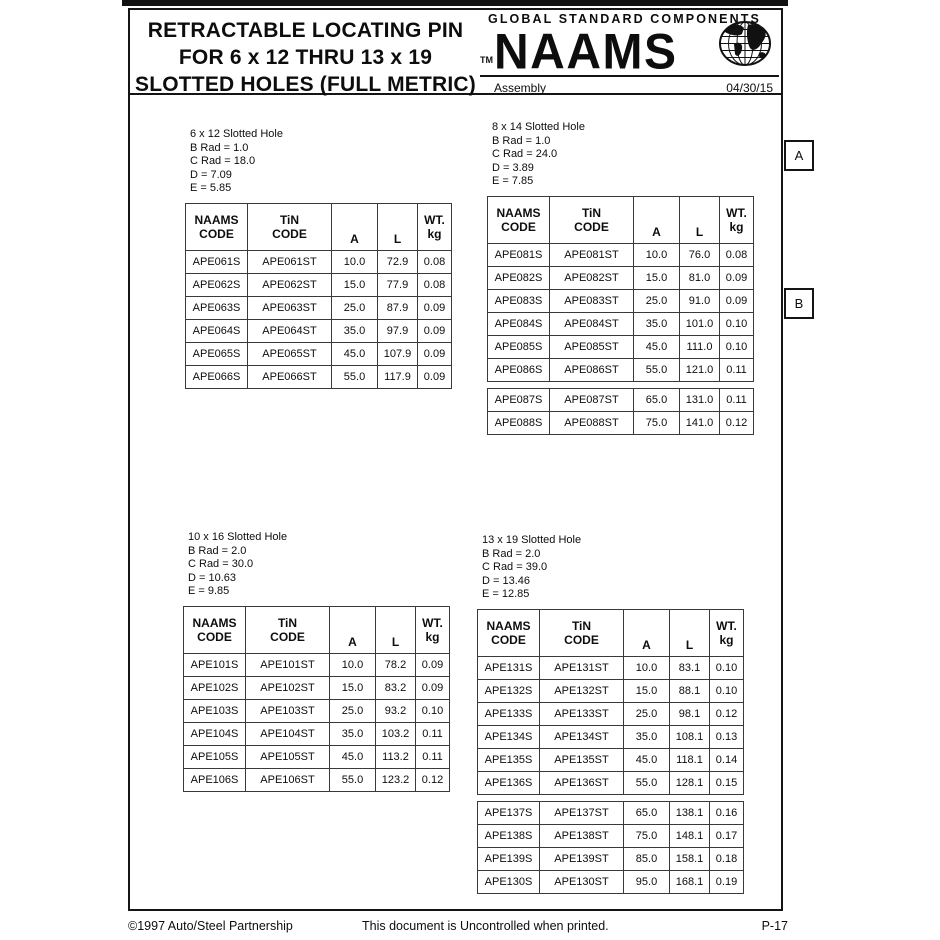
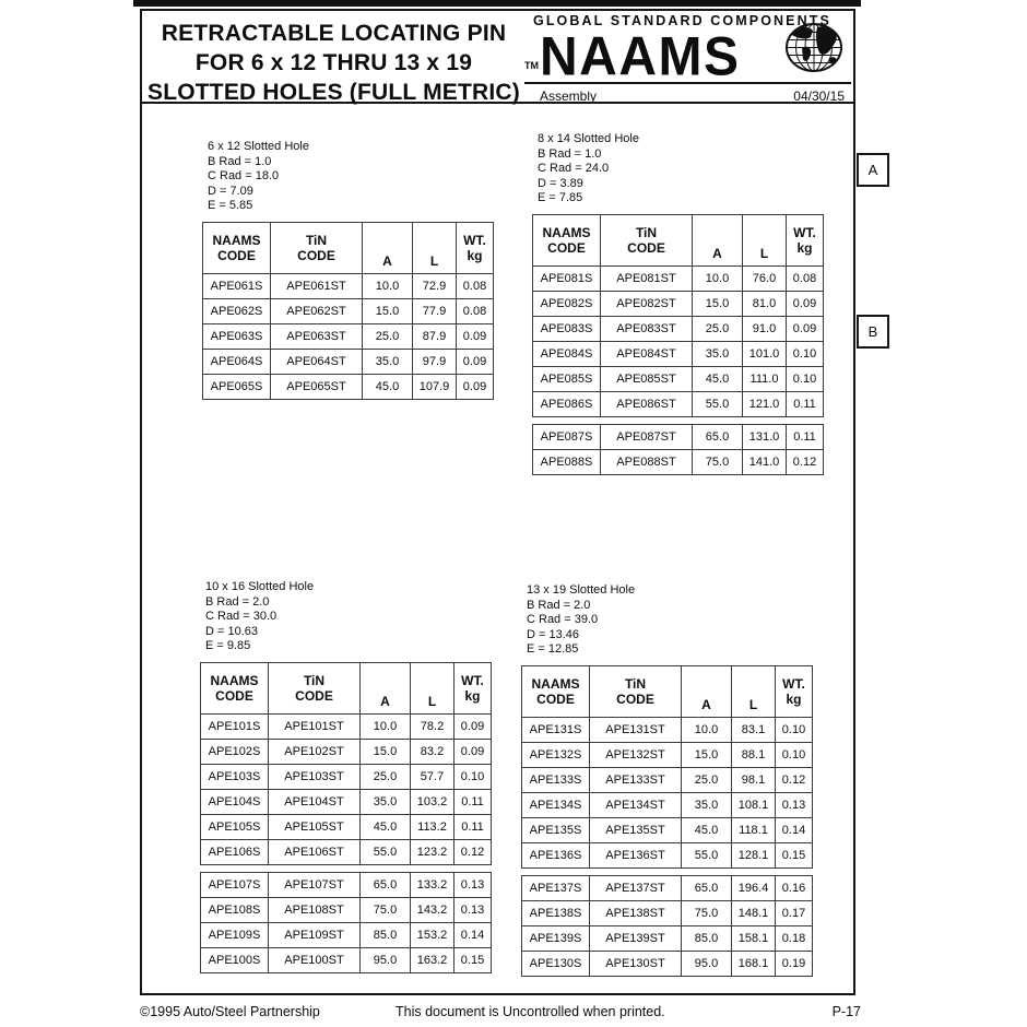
  RETRACTABLE LOCATING PIN
  FOR 6 x 12 THRU 13 x 19
  SLOTTED HOLES (FULL METRIC)
  GLOBAL STANDARD COMPONENTS
  TM
  NAAMS
  Assembly
  04/30/15
  6 x 12 Slotted Hole
  B Rad = 1.0
  C Rad = 18.0
  D = 7.09
  E = 5.85
  NAAMSCODE	TiNCODE	A	L	WT.kg
  APE061S	APE061ST	10.0	72.9	0.08
  APE062S	APE062ST	15.0	77.9	0.08
  APE063S	APE063ST	25.0	87.9	0.09
  APE064S	APE064ST	35.0	97.9	0.09
  APE065S	APE065ST	45.0	107.9	0.09
- APE066S	APE066ST	55.0	117.9	0.09
  8 x 14 Slotted Hole
  B Rad = 1.0
  C Rad = 24.0
  D = 3.89
  E = 7.85
  NAAMSCODE	TiNCODE	A	L	WT.kg
  APE081S	APE081ST	10.0	76.0	0.08
  APE082S	APE082ST	15.0	81.0	0.09
  APE083S	APE083ST	25.0	91.0	0.09
  APE084S	APE084ST	35.0	101.0	0.10
  APE085S	APE085ST	45.0	111.0	0.10
  APE086S	APE086ST	55.0	121.0	0.11
  APE087S	APE087ST	65.0	131.0	0.11
  APE088S	APE088ST	75.0	141.0	0.12
  10 x 16 Slotted Hole
  B Rad = 2.0
  C Rad = 30.0
  D = 10.63
  E = 9.85
  NAAMSCODE	TiNCODE	A	L	WT.kg
  APE101S	APE101ST	10.0	78.2	0.09
  APE102S	APE102ST	15.0	83.2	0.09
- APE103S	APE103ST	25.0	93.2	0.10
+ APE103S	APE103ST	25.0	57.7	0.10
  APE104S	APE104ST	35.0	103.2	0.11
  APE105S	APE105ST	45.0	113.2	0.11
  APE106S	APE106ST	55.0	123.2	0.12
+ APE107S	APE107ST	65.0	133.2	0.13
+ APE108S	APE108ST	75.0	143.2	0.13
+ APE109S	APE109ST	85.0	153.2	0.14
+ APE100S	APE100ST	95.0	163.2	0.15
  13 x 19 Slotted Hole
  B Rad = 2.0
  C Rad = 39.0
  D = 13.46
  E = 12.85
  NAAMSCODE	TiNCODE	A	L	WT.kg
  APE131S	APE131ST	10.0	83.1	0.10
  APE132S	APE132ST	15.0	88.1	0.10
  APE133S	APE133ST	25.0	98.1	0.12
  APE134S	APE134ST	35.0	108.1	0.13
  APE135S	APE135ST	45.0	118.1	0.14
  APE136S	APE136ST	55.0	128.1	0.15
- APE137S	APE137ST	65.0	138.1	0.16
+ APE137S	APE137ST	65.0	196.4	0.16
  APE138S	APE138ST	75.0	148.1	0.17
  APE139S	APE139ST	85.0	158.1	0.18
  APE130S	APE130ST	95.0	168.1	0.19
  A
  B
- ©1997 Auto/Steel Partnership
+ ©1995 Auto/Steel Partnership
  This document is Uncontrolled when printed.
  P-17
